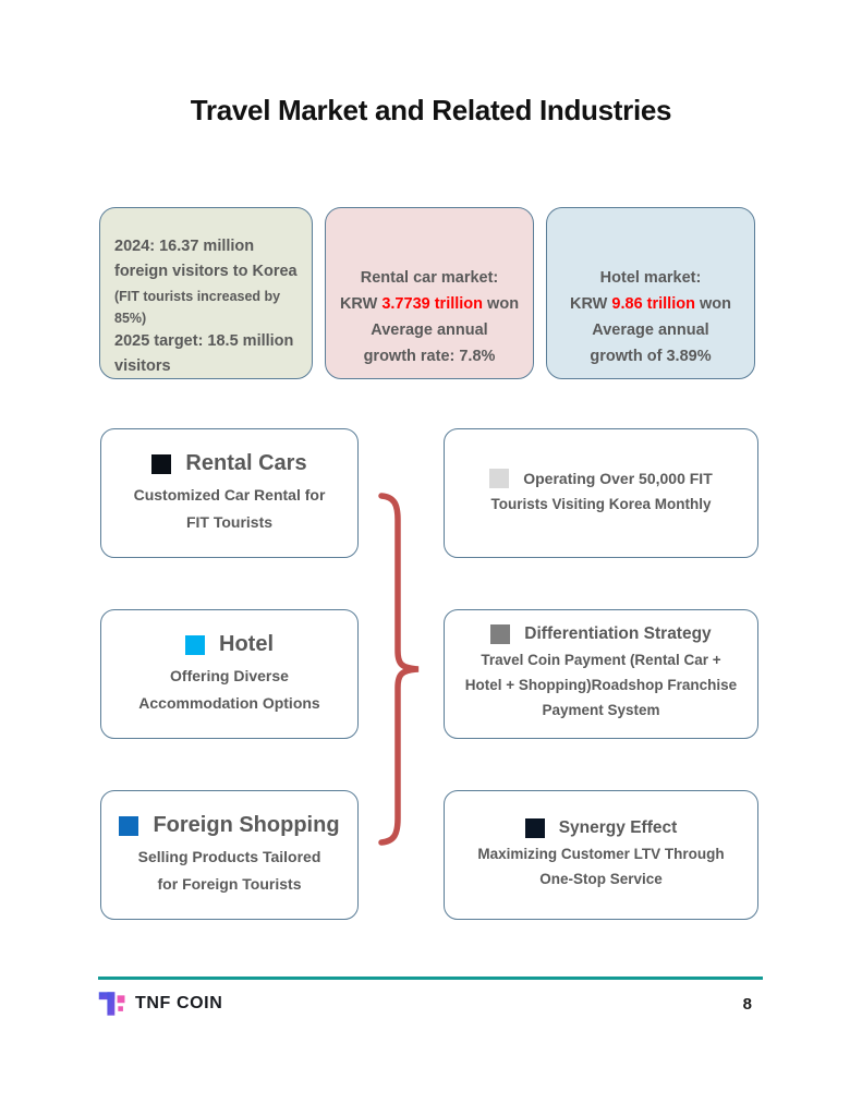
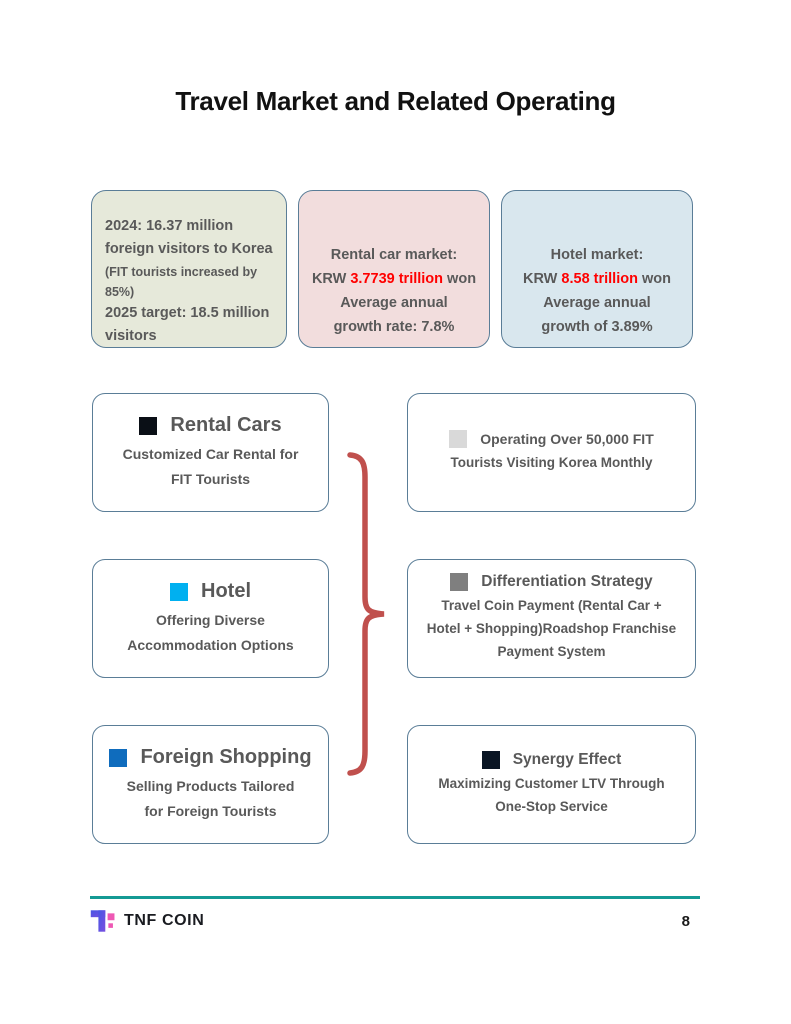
- Travel Market and Related Industries
+ Travel Market and Related Operating
  2024: 16.37 million
  foreign visitors to Korea
  (FIT tourists increased by 85%)
  2025 target: 18.5 million
  visitors
  Rental car market:
  KRW 3.7739 trillion won
  Average annual
  growth rate: 7.8%
  Hotel market:
- KRW 9.86 trillion won
+ KRW 8.58 trillion won
  Average annual
  growth of 3.89%
  Rental Cars
  Customized Car Rental for
  FIT Tourists
  Hotel
  Offering Diverse
  Accommodation Options
  Foreign Shopping
  Selling Products Tailored
  for Foreign Tourists
  Operating Over 50,000 FIT
  Tourists Visiting Korea Monthly
  Differentiation Strategy
  Travel Coin Payment (Rental Car +
  Hotel + Shopping)Roadshop Franchise
  Payment System
  Synergy Effect
  Maximizing Customer LTV Through
  One-Stop Service
  TNF COIN
  8
